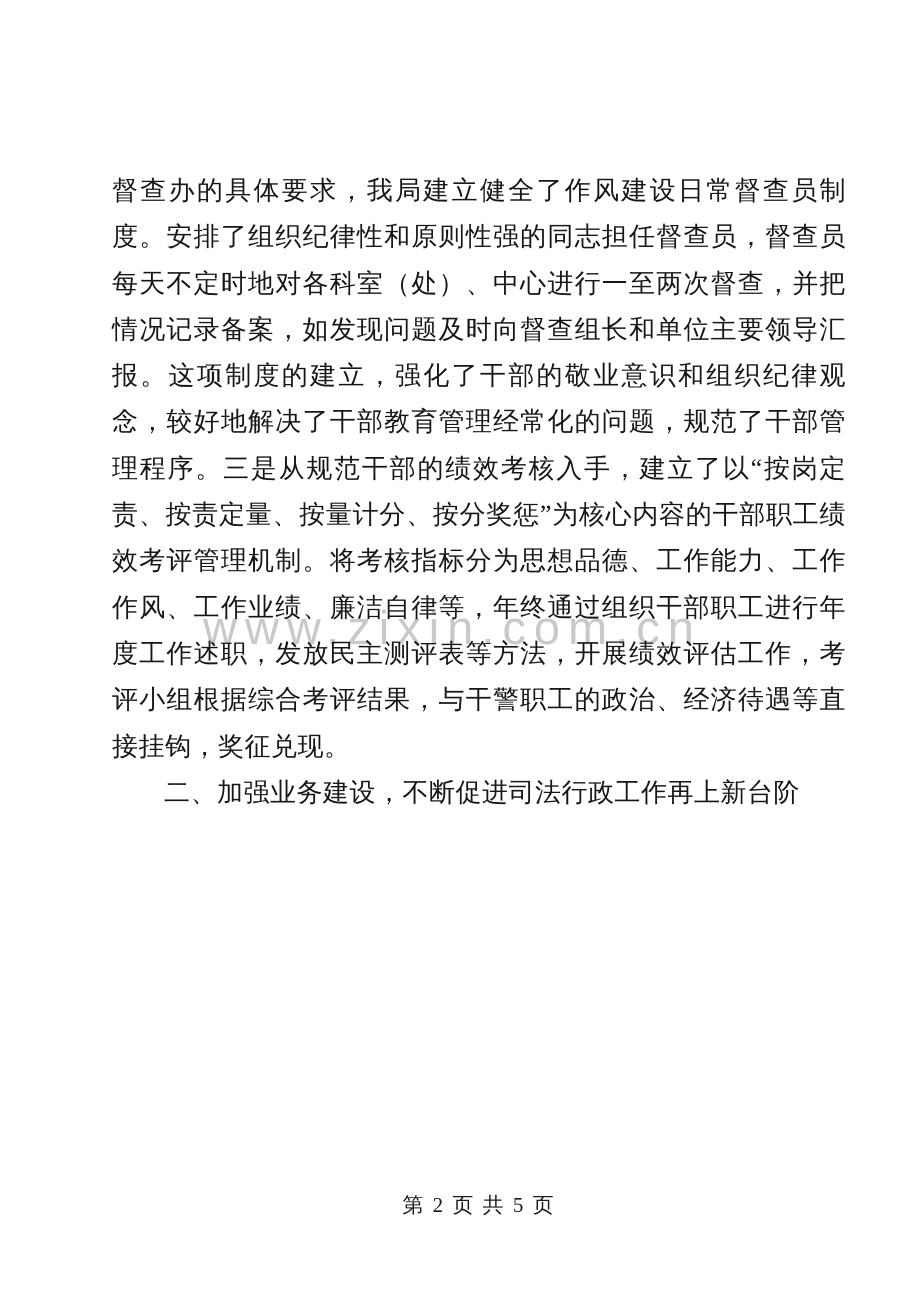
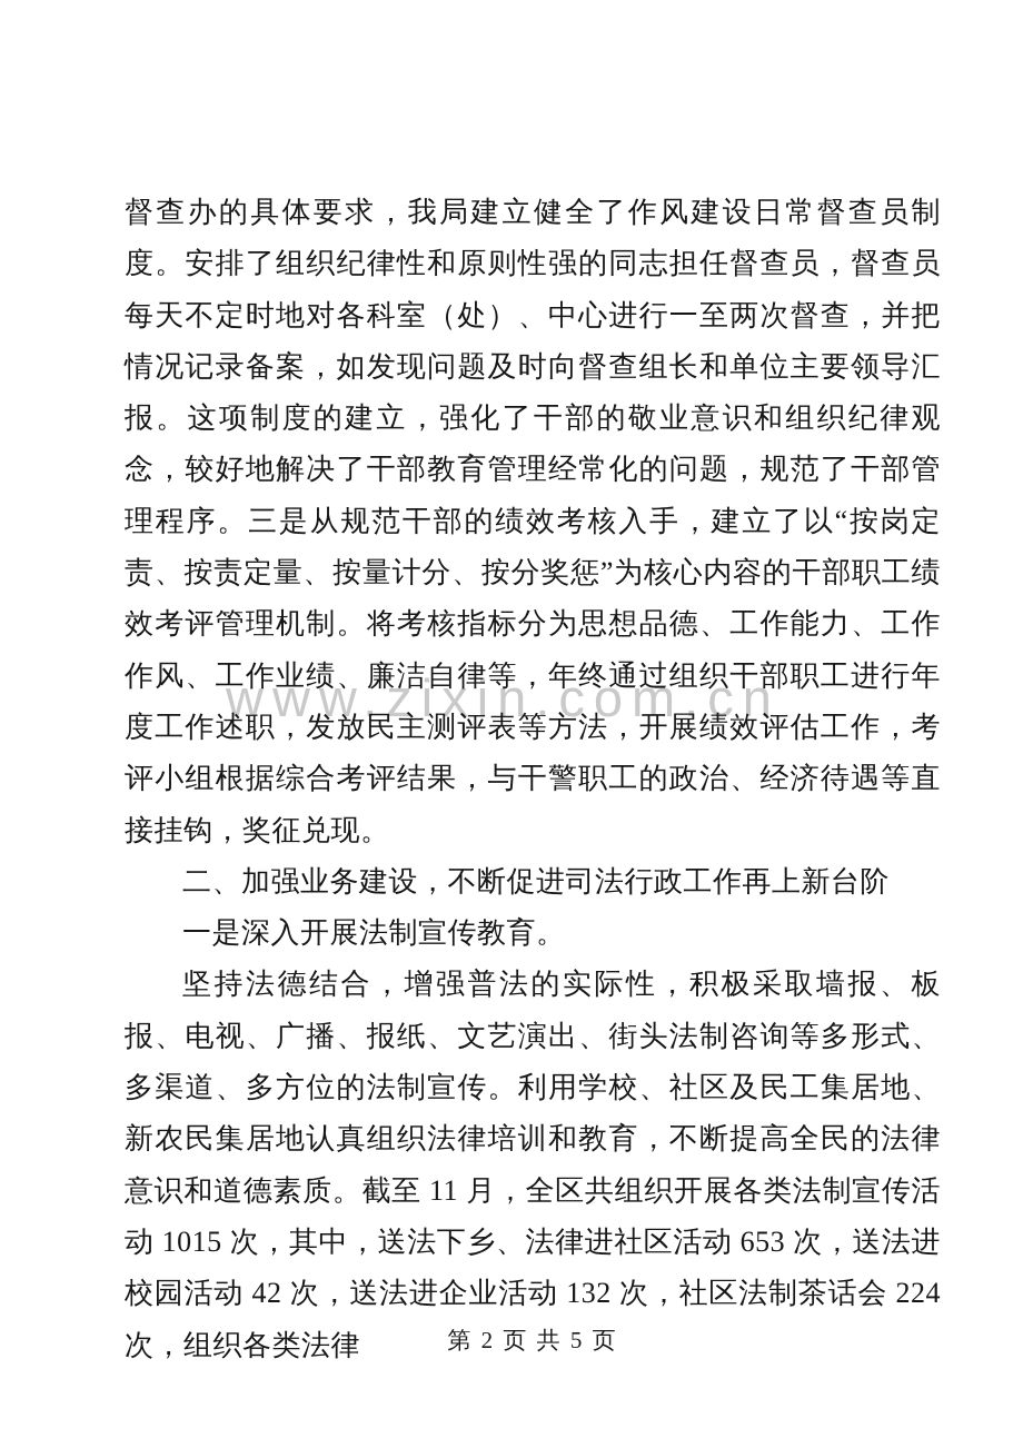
  www.zixin.com.cn
  督查办的具体要求，我局建立健全了作风建设日常督查员制度。安排了组织纪律性和原则性强的同志担任督查员，督查员每天不定时地对各科室（处）、中心进行一至两次督查，并把情况记录备案，如发现问题及时向督查组长和单位主要领导汇报。这项制度的建立，强化了干部的敬业意识和组织纪律观念，较好地解决了干部教育管理经常化的问题，规范了干部管理程序。三是从规范干部的绩效考核入手，建立了以“按岗定责、按责定量、按量计分、按分奖惩”为核心内容的干部职工绩效考评管理机制。将考核指标分为思想品德、工作能力、工作作风、工作业绩、廉洁自律等，年终通过组织干部职工进行年度工作述职，发放民主测评表等方法，开展绩效评估工作，考评小组根据综合考评结果，与干警职工的政治、经济待遇等直接挂钩，奖征兑现。
  二、加强业务建设，不断促进司法行政工作再上新台阶
+ 一是深入开展法制宣传教育。
+ 坚持法德结合，增强普法的实际性，积极采取墙报、板报、电视、广播、报纸、文艺演出、街头法制咨询等多形式、多渠道、多方位的法制宣传。利用学校、社区及民工集居地、新农民集居地认真组织法律培训和教育，不断提高全民的法律意识和道德素质。截至 11 月，全区共组织开展各类法制宣传活动 1015 次，其中，送法下乡、法律进社区活动 653 次，送法进校园活动 42 次，送法进企业活动 132 次，社区法制茶话会 224 次，组织各类法律
  第 2 页 共 5 页
